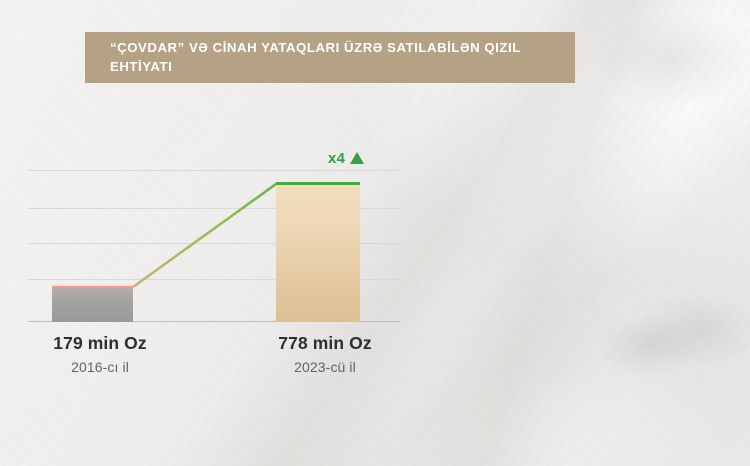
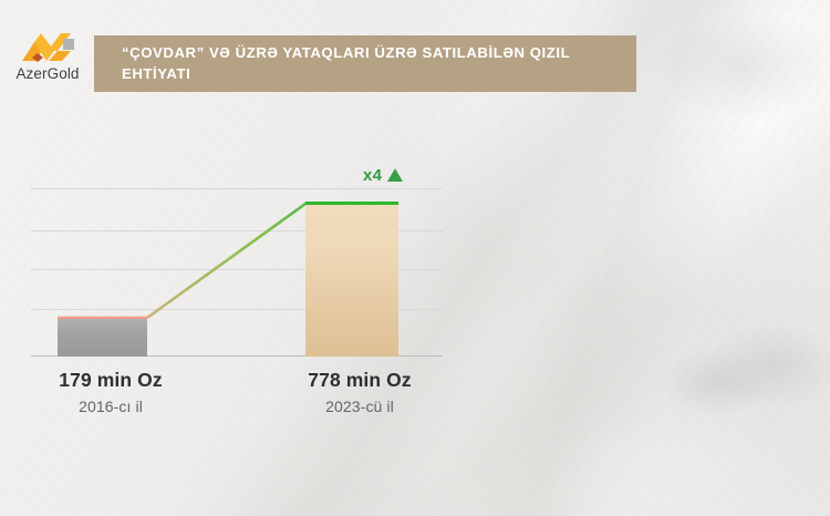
+ AzerGold
- “ÇOVDAR” VƏ CİNAH YATAQLARI ÜZRƏ SATILABİLƏN QIZIL EHTİYATI
+ “ÇOVDAR” VƏ ÜZRƏ YATAQLARI ÜZRƏ SATILABİLƏN QIZIL EHTİYATI
  x4
  179 min Oz
  2016-cı il
  778 min Oz
  2023-cü il
